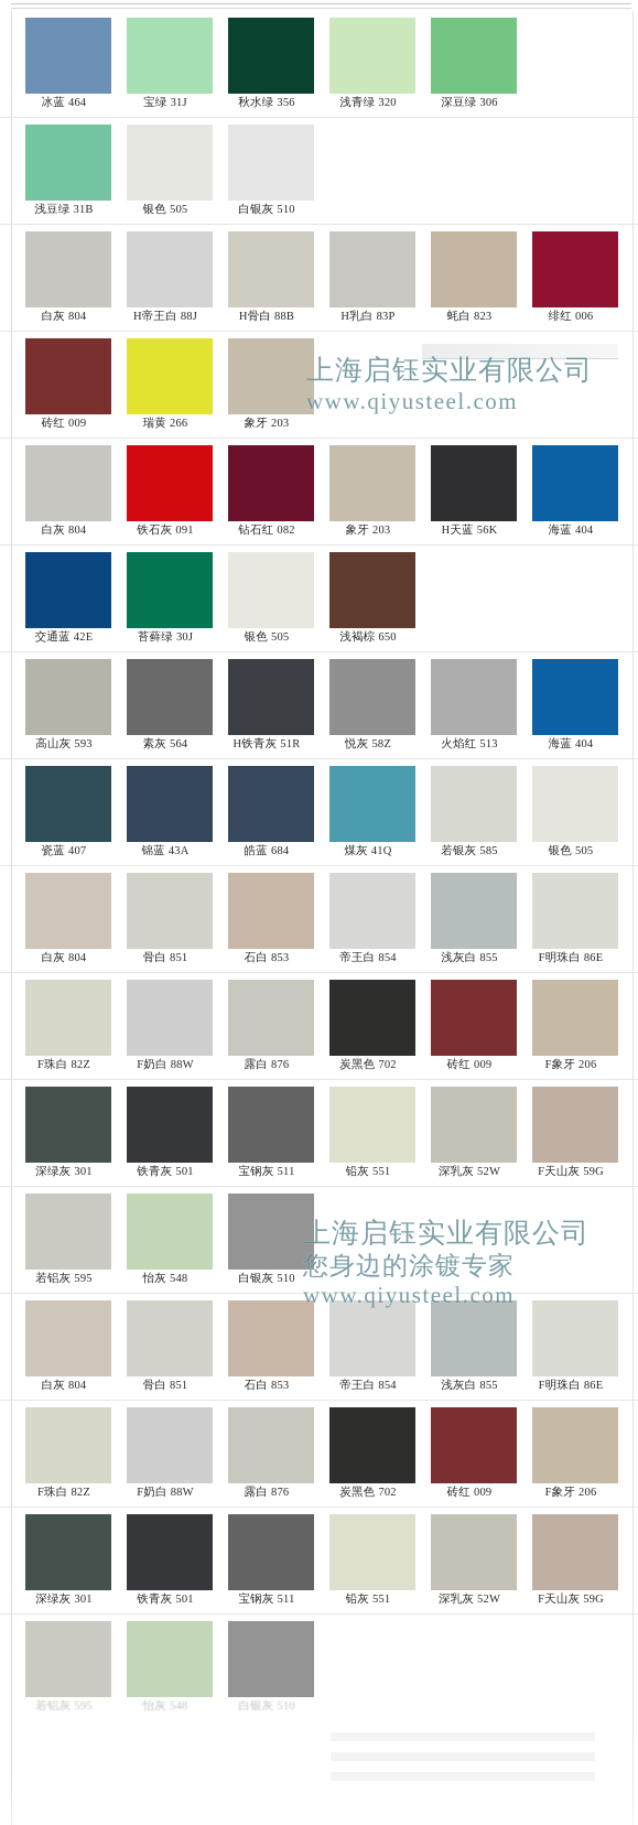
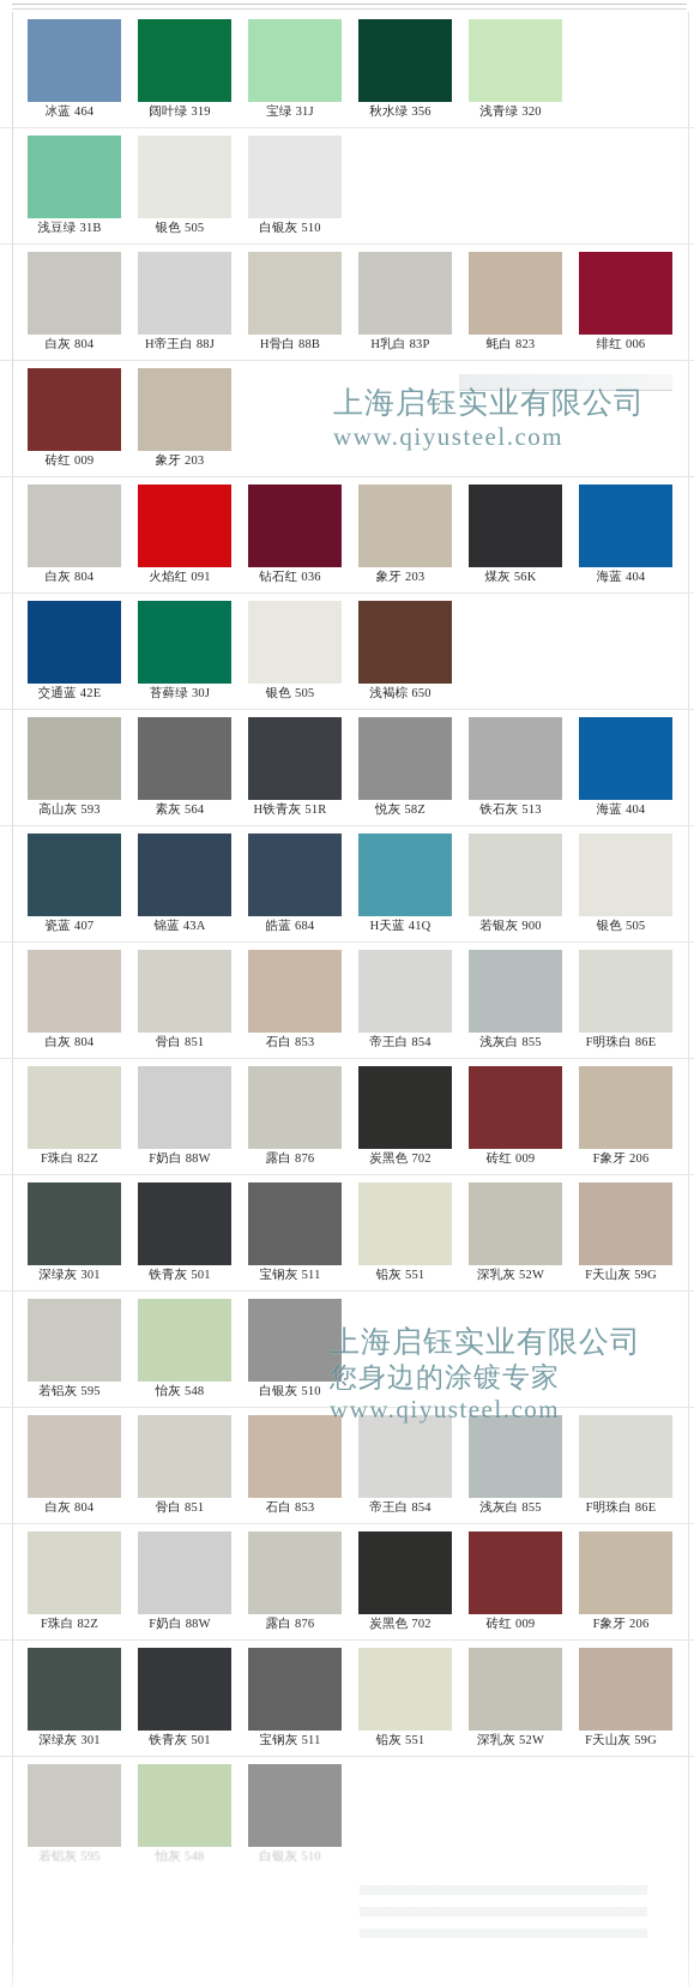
  冰蓝 464
+ 阔叶绿 319
  宝绿 31J
  秋水绿 356
  浅青绿 320
- 深豆绿 306
  浅豆绿 31B
  银色 505
  白银灰 510
  白灰 804
  H帝王白 88J
  H骨白 88B
  H乳白 83P
  蚝白 823
  绯红 006
  砖红 009
- 瑞黄 266
  象牙 203
  白灰 804
- 铁石灰 091
+ 火焰红 091
- 钻石红 082
+ 钻石红 036
  象牙 203
- H天蓝 56K
+ 煤灰 56K
  海蓝 404
  交通蓝 42E
  苔藓绿 30J
  银色 505
  浅褐棕 650
  高山灰 593
  素灰 564
  H铁青灰 51R
  悦灰 58Z
- 火焰红 513
+ 铁石灰 513
  海蓝 404
  瓷蓝 407
  锦蓝 43A
  皓蓝 684
- 煤灰 41Q
+ H天蓝 41Q
- 若银灰 585
+ 若银灰 900
  银色 505
  白灰 804
  骨白 851
  石白 853
  帝王白 854
  浅灰白 855
  F明珠白 86E
  F珠白 82Z
  F奶白 88W
  露白 876
  炭黑色 702
  砖红 009
  F象牙 206
  深绿灰 301
  铁青灰 501
  宝钢灰 511
  铅灰 551
  深乳灰 52W
  F天山灰 59G
  若铝灰 595
  怡灰 548
  白银灰 510
  白灰 804
  骨白 851
  石白 853
  帝王白 854
  浅灰白 855
  F明珠白 86E
  F珠白 82Z
  F奶白 88W
  露白 876
  炭黑色 702
  砖红 009
  F象牙 206
  深绿灰 301
  铁青灰 501
  宝钢灰 511
  铅灰 551
  深乳灰 52W
  F天山灰 59G
  若铝灰 595
  怡灰 548
  白银灰 510
  上海启钰实业有限公司
  www.qiyusteel.com
  上海启钰实业有限公司
  您身边的涂镀专家
  www.qiyusteel.com
